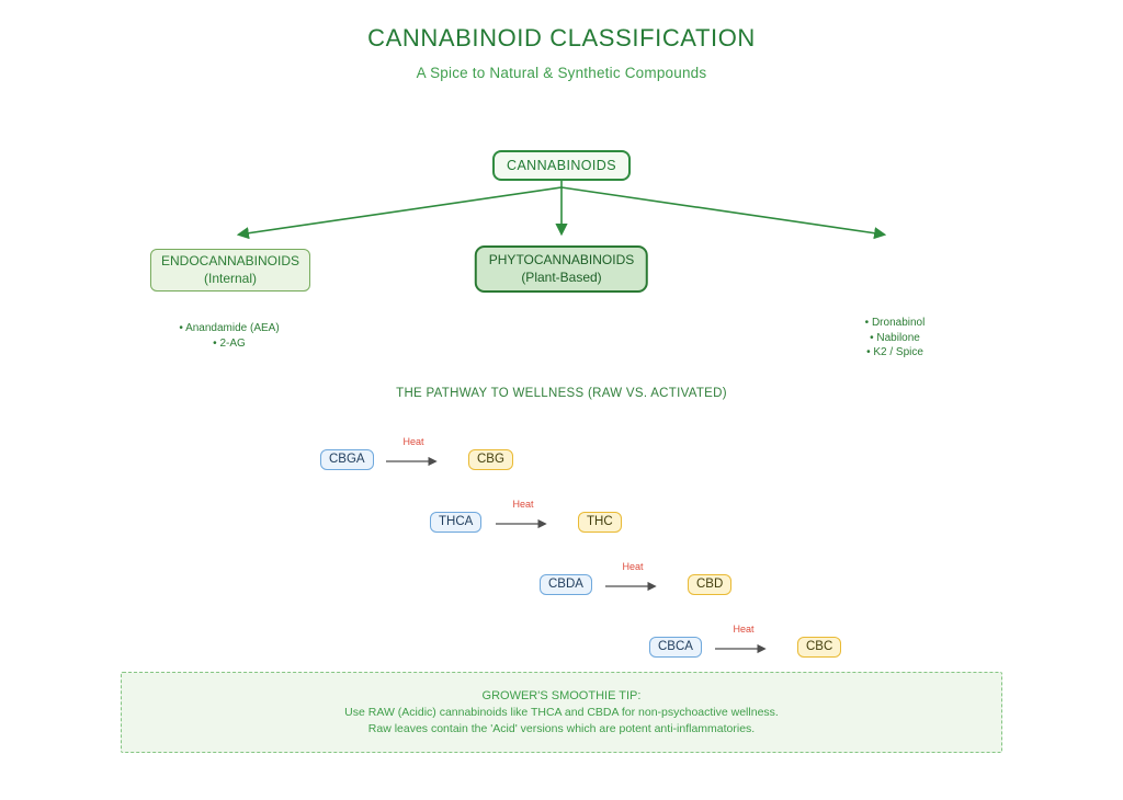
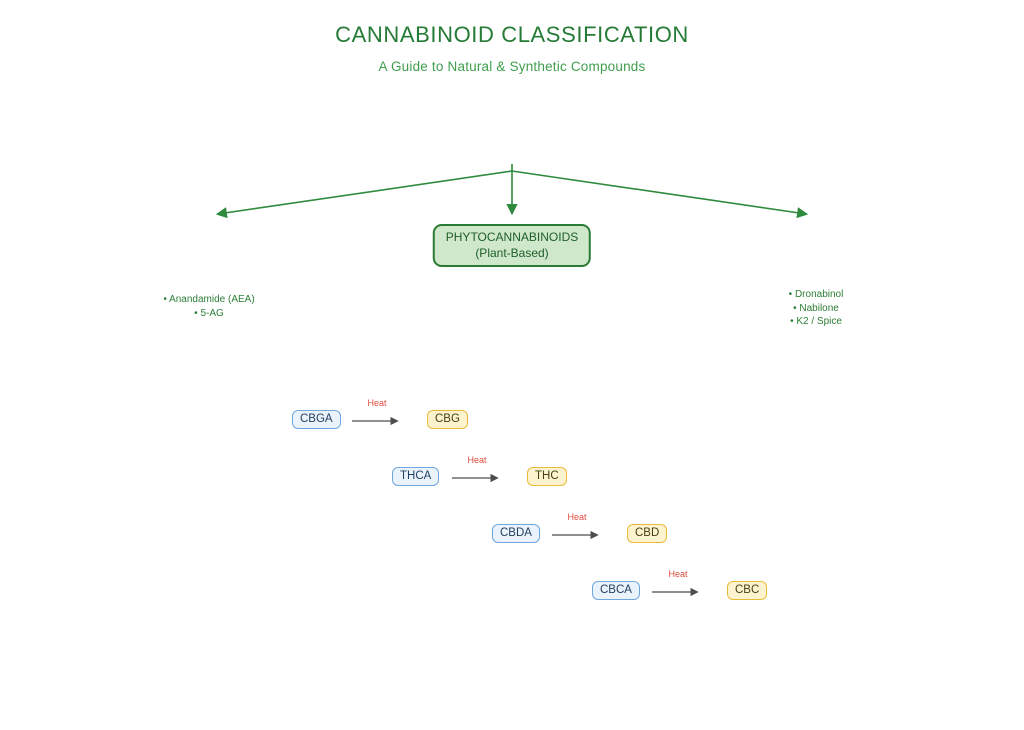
  CANNABINOID CLASSIFICATION
- A Spice to Natural & Synthetic Compounds
+ A Guide to Natural & Synthetic Compounds
- CANNABINOIDS
- ENDOCANNABINOIDS
- (Internal)
  PHYTOCANNABINOIDS
  (Plant-Based)
  • Anandamide (AEA)
- • 2-AG
+ • 5-AG
  • Dronabinol
  • Nabilone
  • K2 / Spice
- THE PATHWAY TO WELLNESS (RAW VS. ACTIVATED)
  CBGA
  Heat
  CBG
  THCA
  Heat
  THC
  CBDA
  Heat
  CBD
  CBCA
  Heat
  CBC
- GROWER'S SMOOTHIE TIP:
- Use RAW (Acidic) cannabinoids like THCA and CBDA for non-psychoactive wellness.
- Raw leaves contain the 'Acid' versions which are potent anti-inflammatories.
